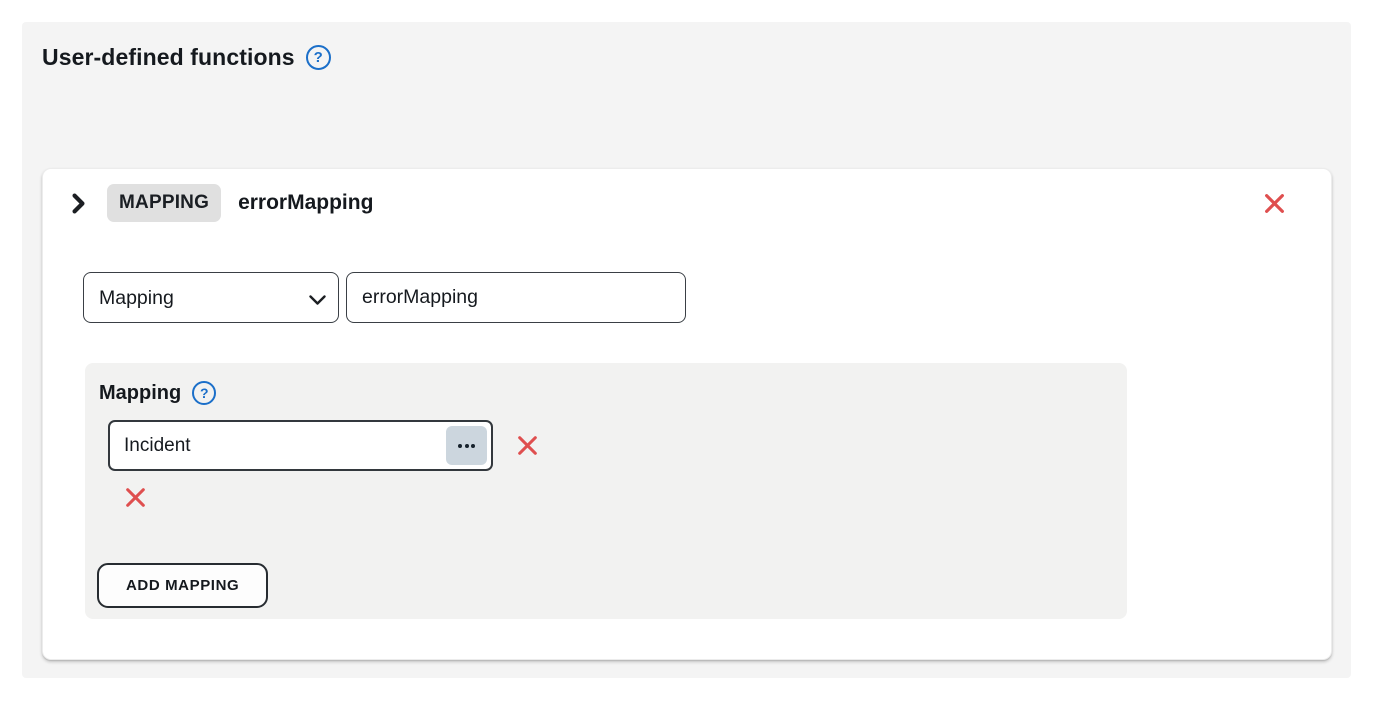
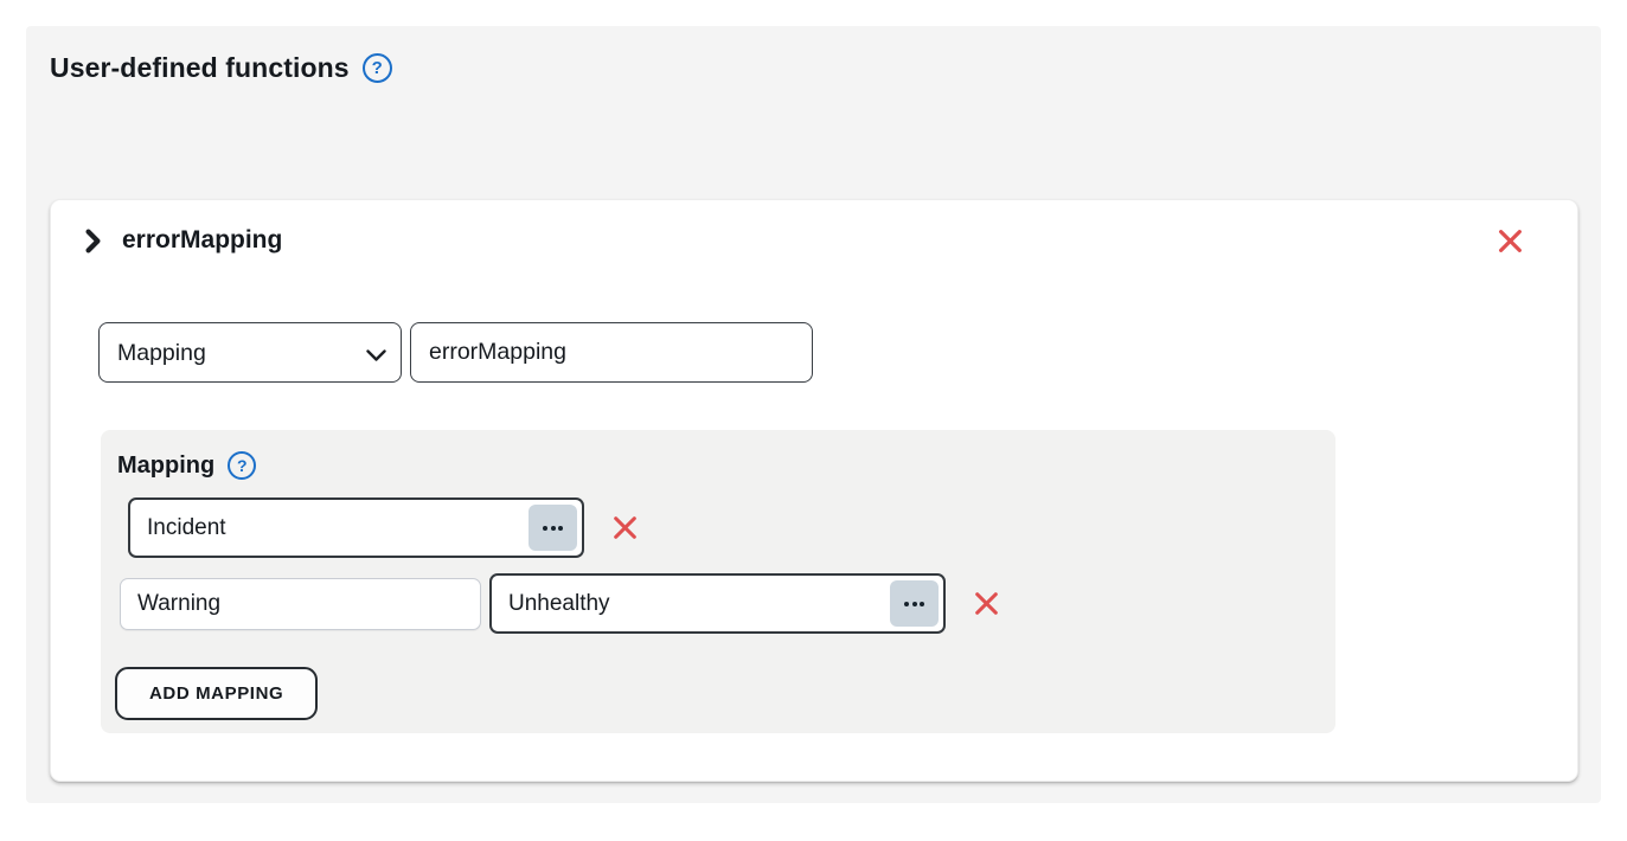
  User-defined functions
  ?
- MAPPING
  errorMapping
  Mapping
  errorMapping
  Mapping
  ?
  Incident
+ Warning
+ Unhealthy
  ADD MAPPING
